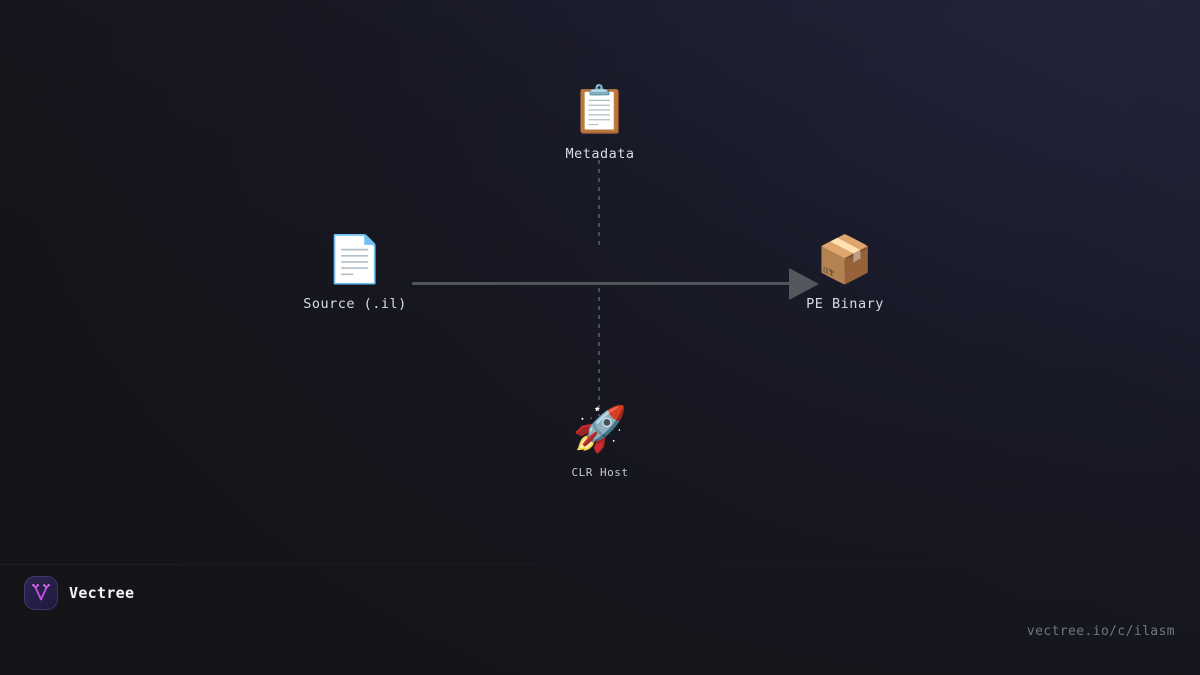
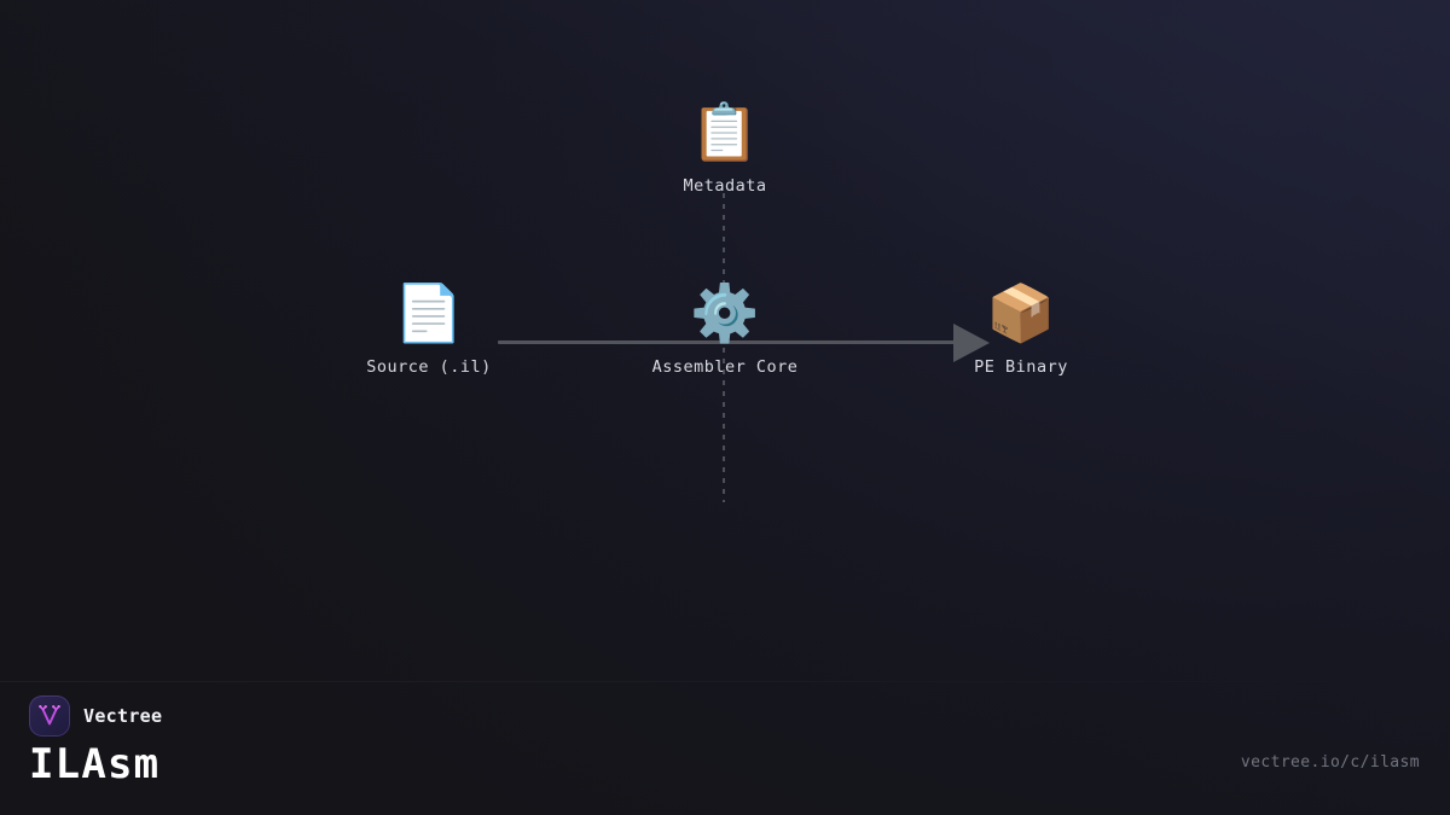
  📋
  Metadata
  📄
  Source (.il)
+ ⚙️
+ Assembler Core
  📦
  PE Binary
- 🚀
- CLR Host
  Vectree
+ ILAsm
  vectree.io/c/ilasm
